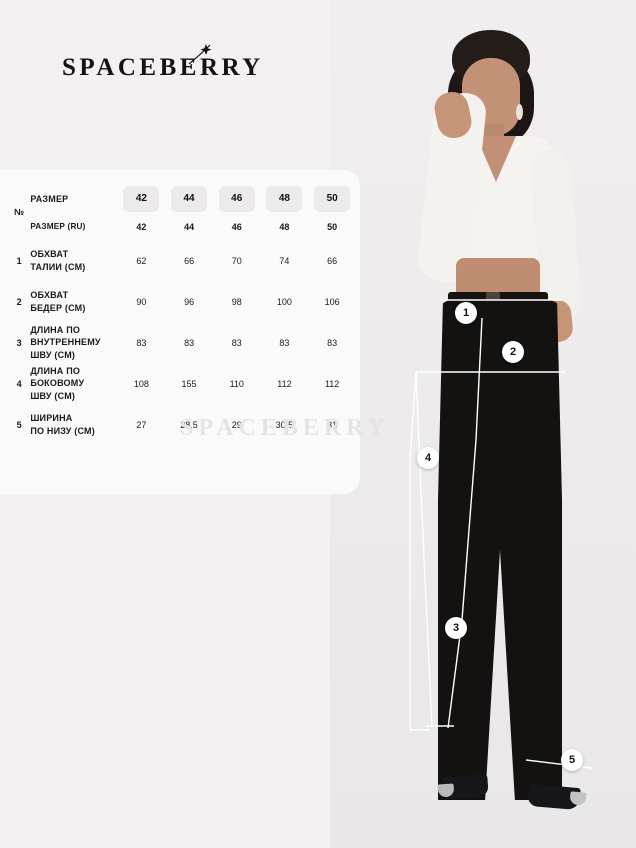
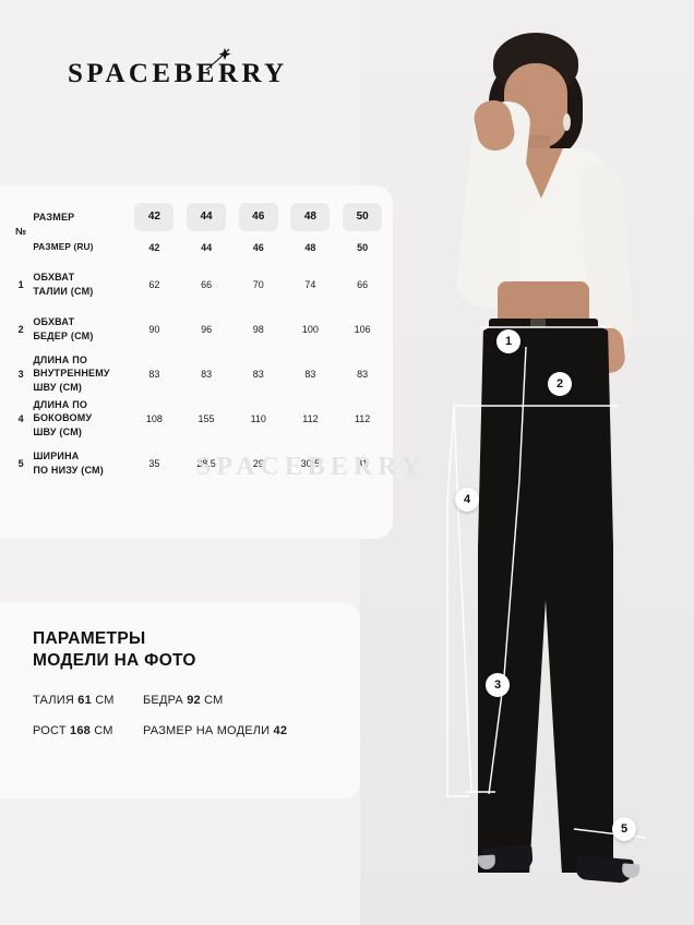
  1
  2
  3
  4
  5
  SPACEBERRY
  №	РАЗМЕР	42	44	46	48	50
  РАЗМЕР (RU)	42	44	46	48	50
  1	ОБХВАТТАЛИИ (СМ)	62	66	70	74	66
  2	ОБХВАТБЕДЕР (СМ)	90	96	98	100	106
  3	ДЛИНА ПОВНУТРЕННЕМУШВУ (СМ)	83	83	83	83	83
  4	ДЛИНА ПОБОКОВОМУШВУ (СМ)	108	155	110	112	112
- 5	ШИРИНАПО НИЗУ (СМ)	27	28,5	29	30,5	31
+ 5	ШИРИНАПО НИЗУ (СМ)	35	28,5	29	30,5	31
  SPACEBERRY
+ ПАРАМЕТРЫ
+ МОДЕЛИ НА ФОТО
+ ТАЛИЯ 61 СМ
+ БЕДРА 92 СМ
+ РОСТ 168 СМ
+ РАЗМЕР НА МОДЕЛИ 42
